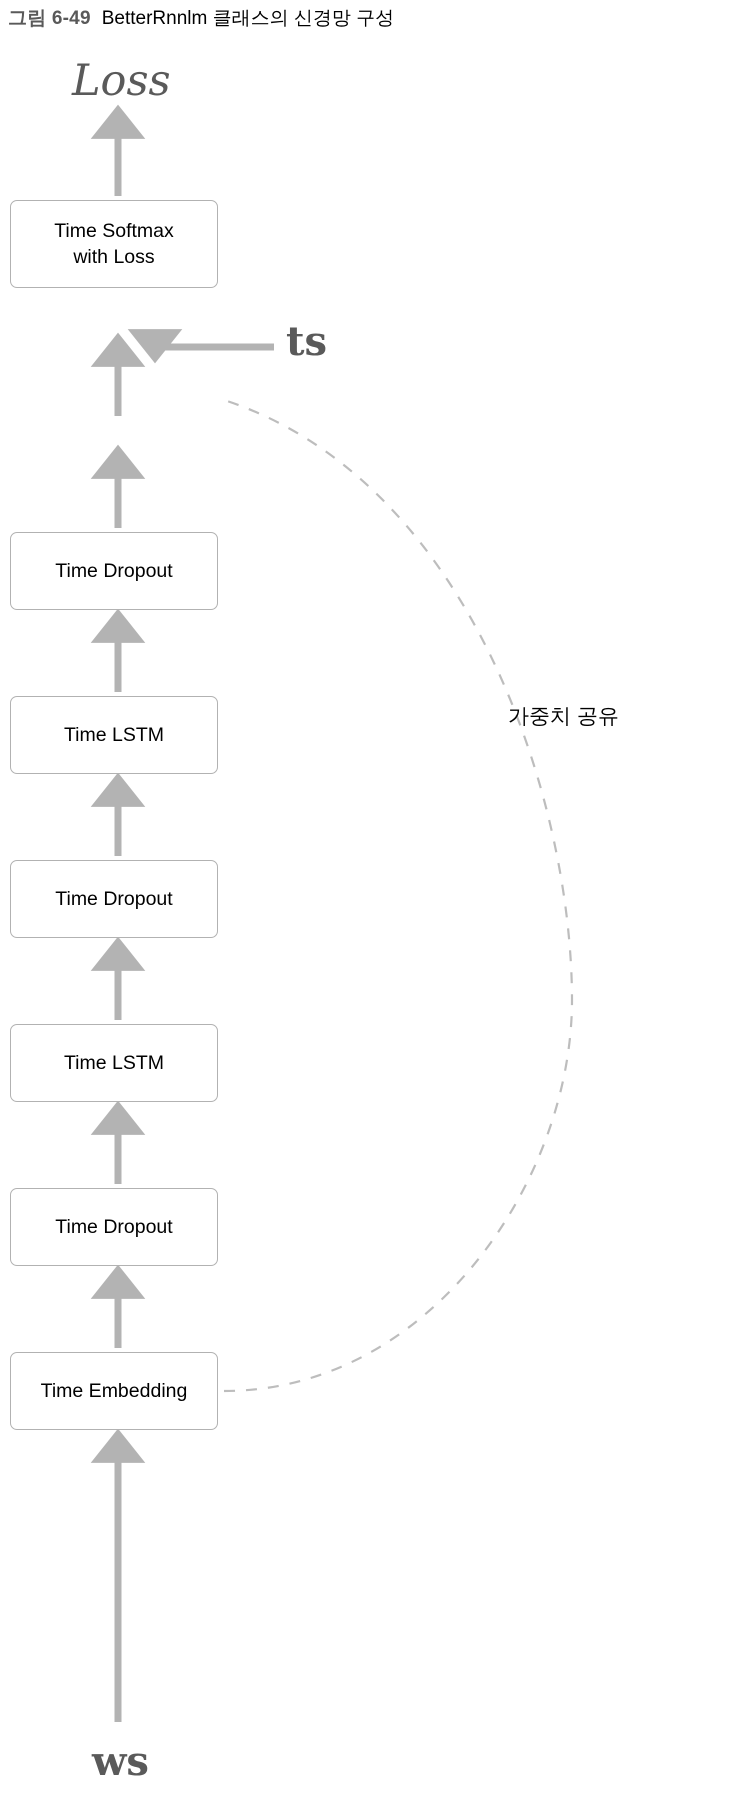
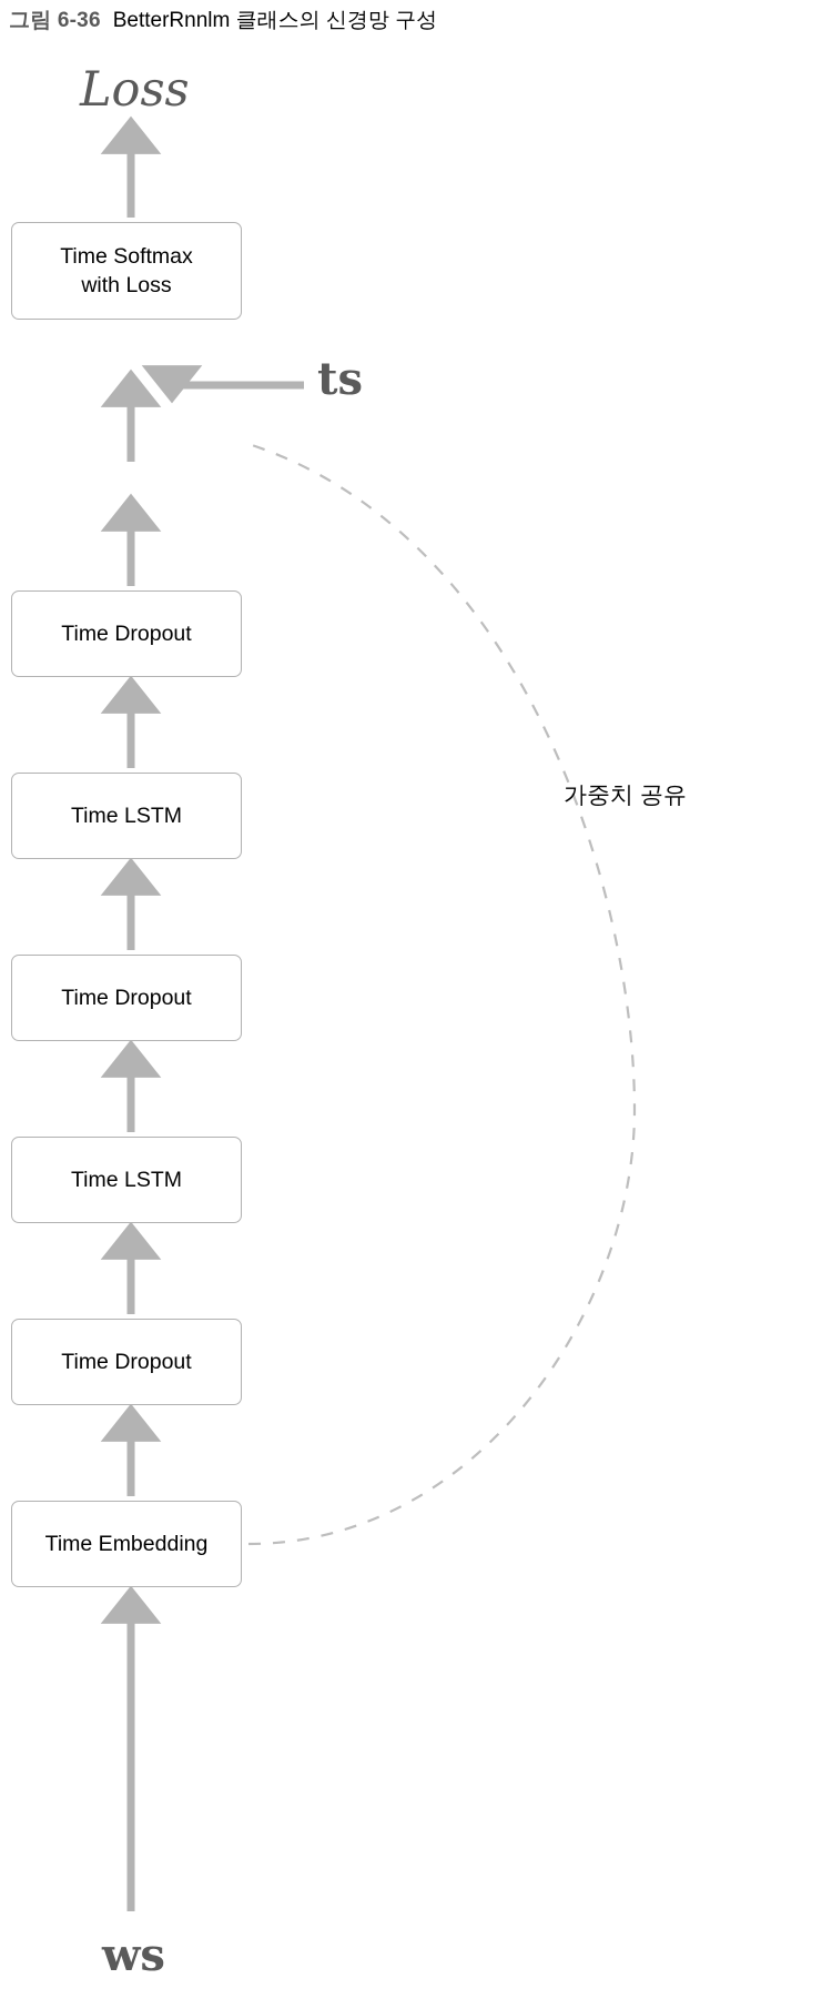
- 그림 6-49 BetterRnnlm 클래스의 신경망 구성
+ 그림 6-36 BetterRnnlm 클래스의 신경망 구성
  Time Softmax
  with Loss
  Time Dropout
  Time LSTM
  Time Dropout
  Time LSTM
  Time Dropout
  Time Embedding
  Loss
  ts
  ws
  가중치 공유
